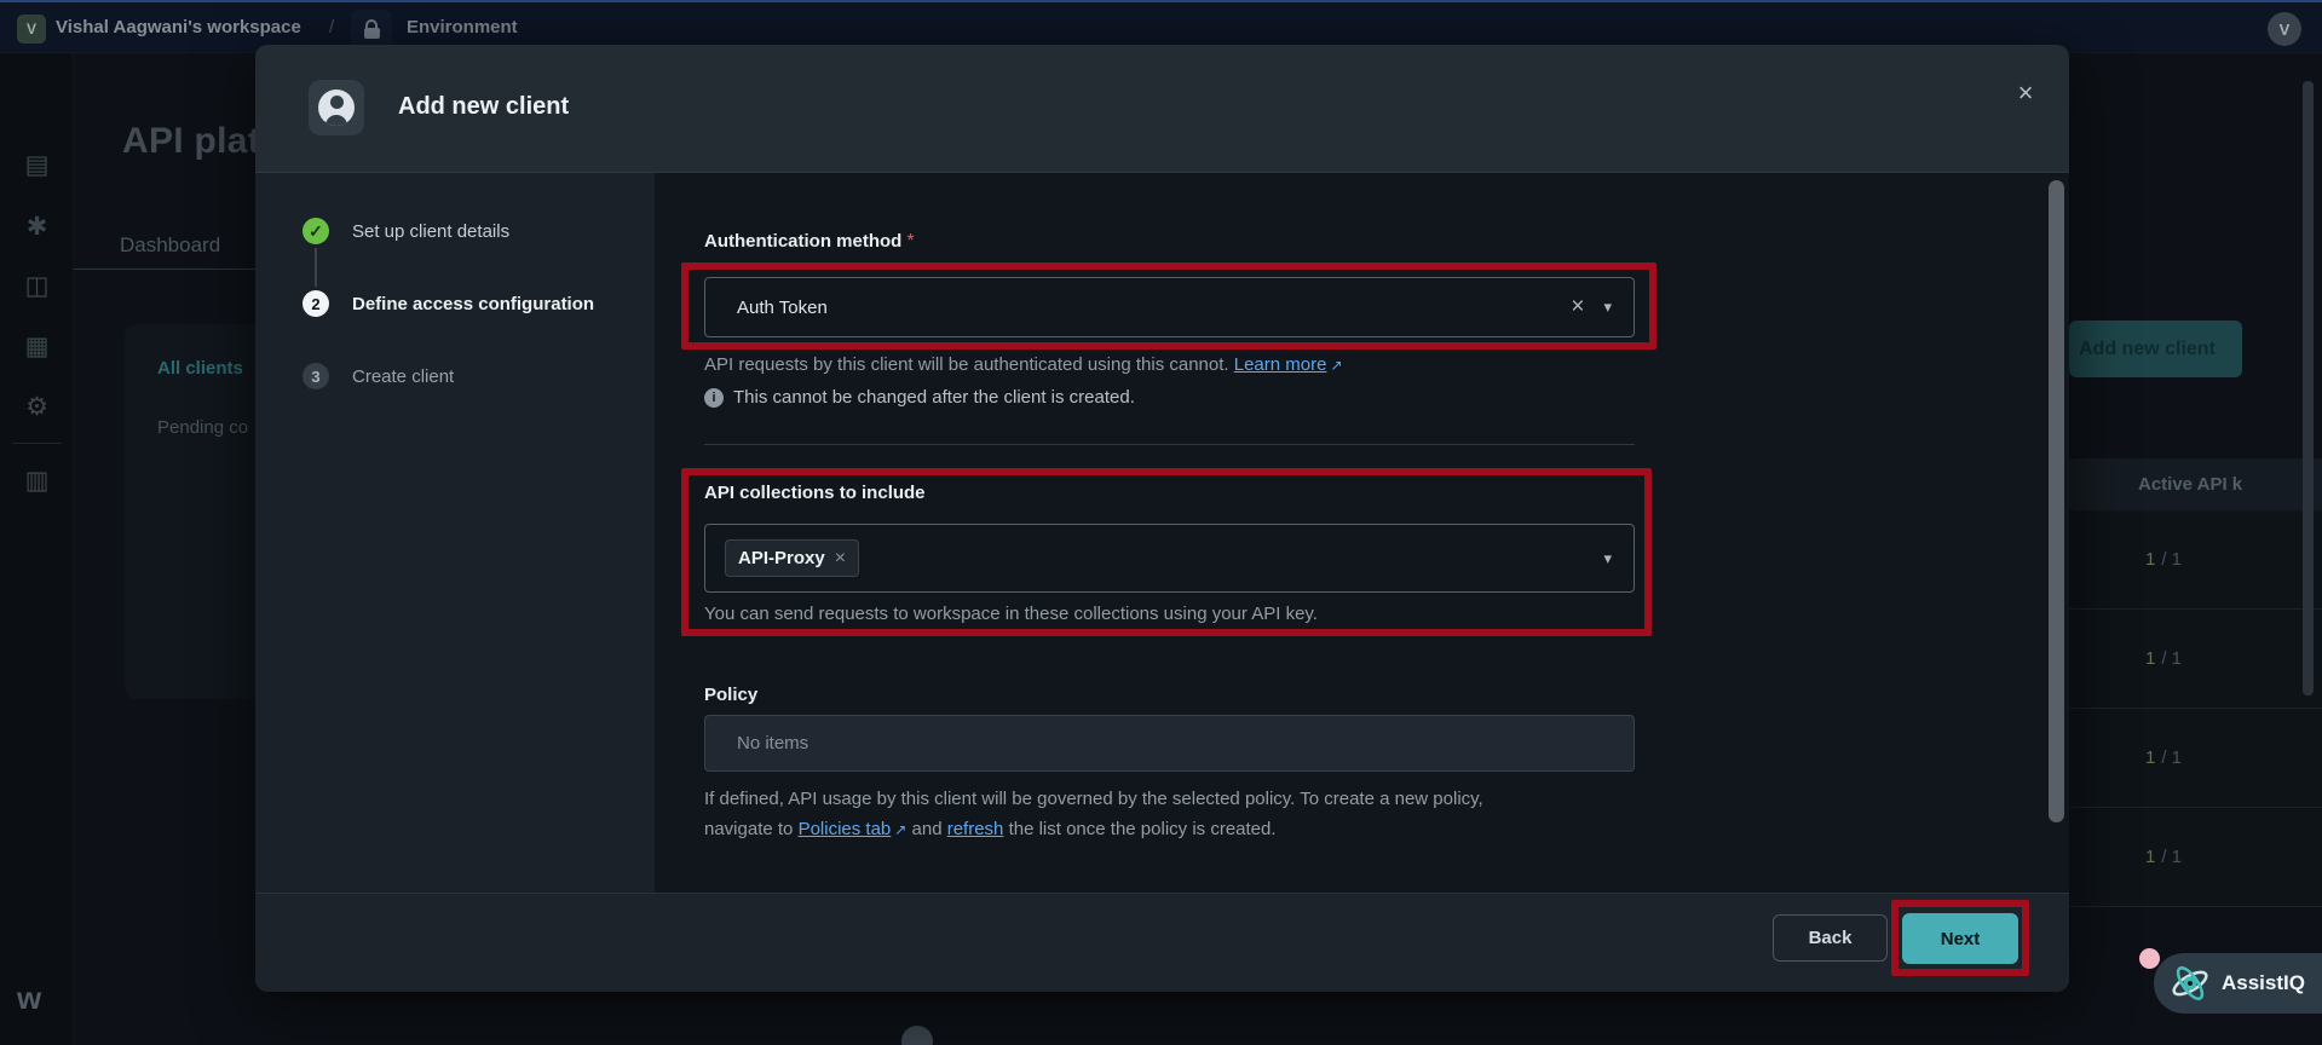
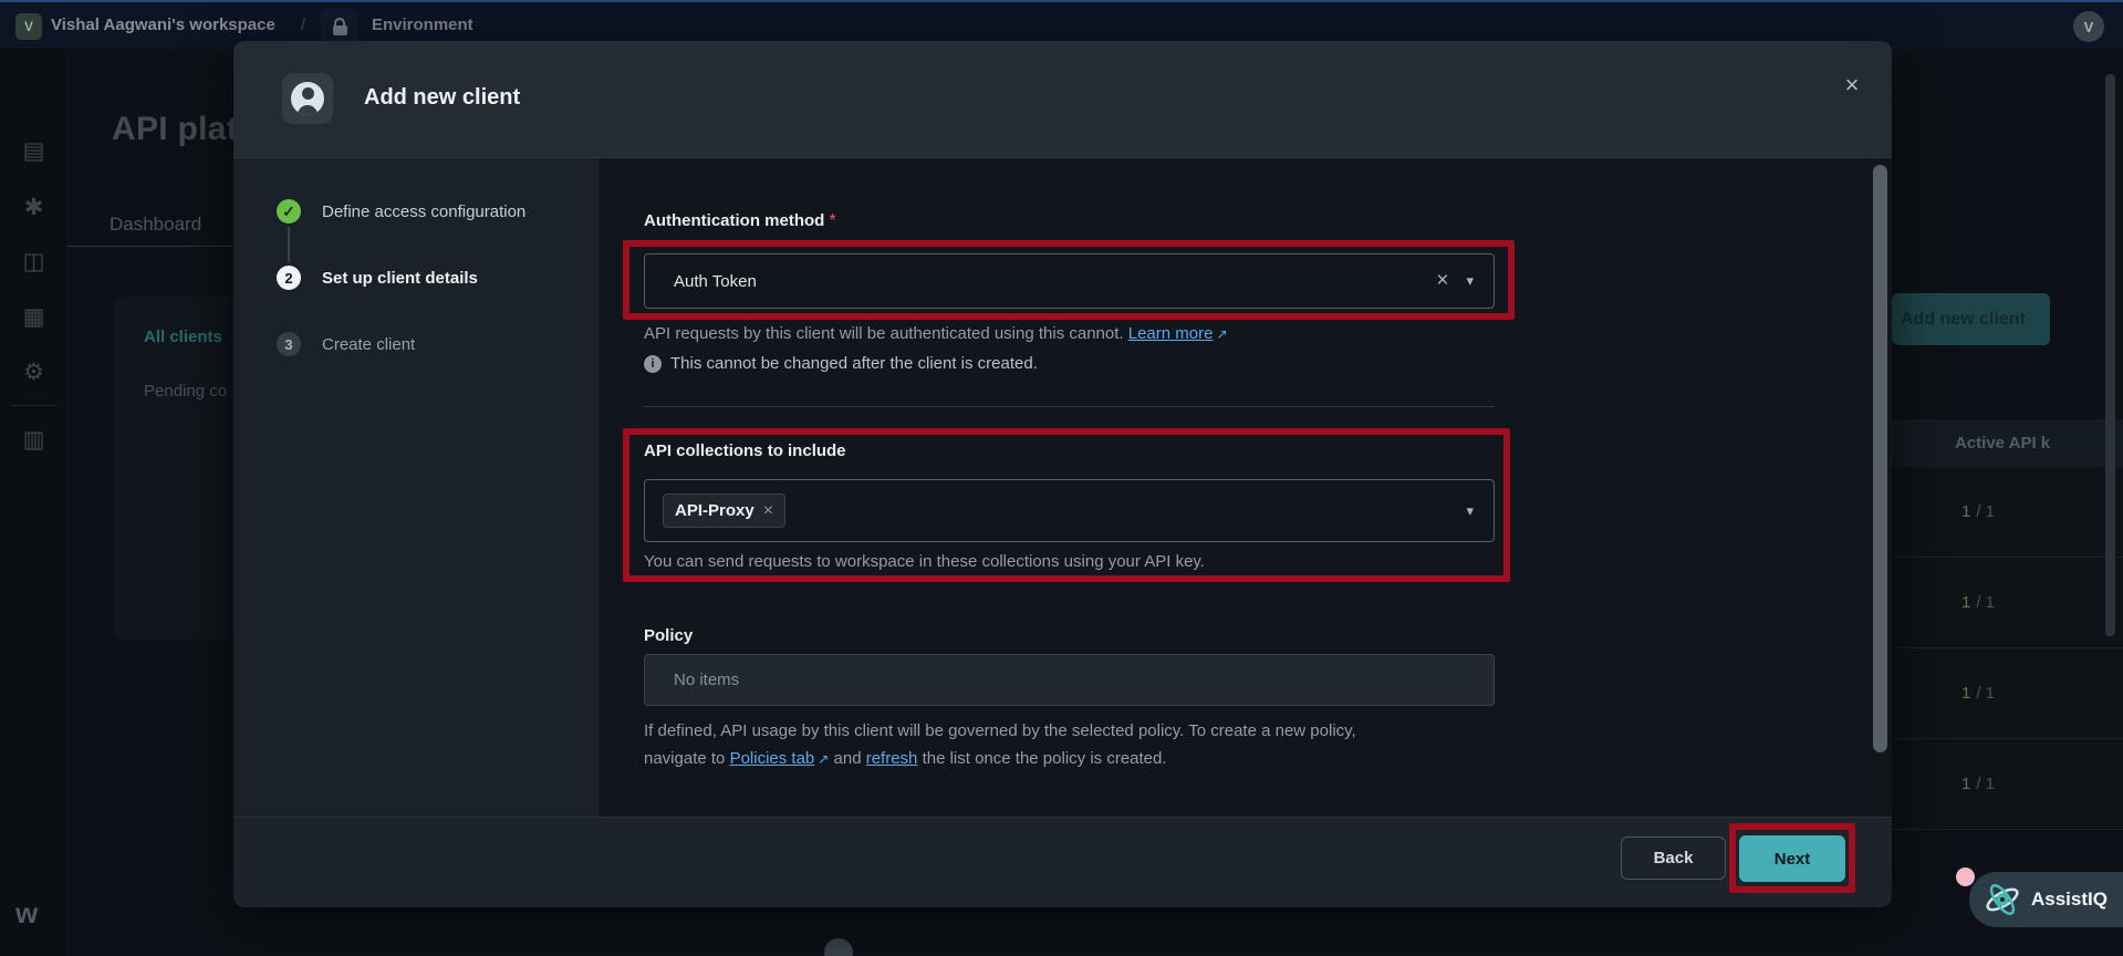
  V
  Vishal Aagwani's workspace
  /
  Environment
  V
  ▤
  ✱
  ◫
  ▦
  ⚙
  ▥
  w
  API plat
  Dashboard
  All clients
  Pending co
  Add new client
  Active API k
  1 / 1
  1 / 1
  1 / 1
  1 / 1
  Add new client
  ×
  ✓
- Set up client details
+ Define access configuration
  2
- Define access configuration
+ Set up client details
  3
  Create client
  Authentication method *
  Auth Token
  ×
  ▾
  API requests by this client will be authenticated using this cannot. Learn more ↗
  i
  This cannot be changed after the client is created.
  API collections to include
  API-Proxy
  ×
  ▾
  You can send requests to workspace in these collections using your API key.
  Policy
  No items
  If defined, API usage by this client will be governed by the selected policy. To create a new policy,
  navigate to Policies tab ↗ and refresh the list once the policy is created.
  Back
  Next
  AssistIQ
